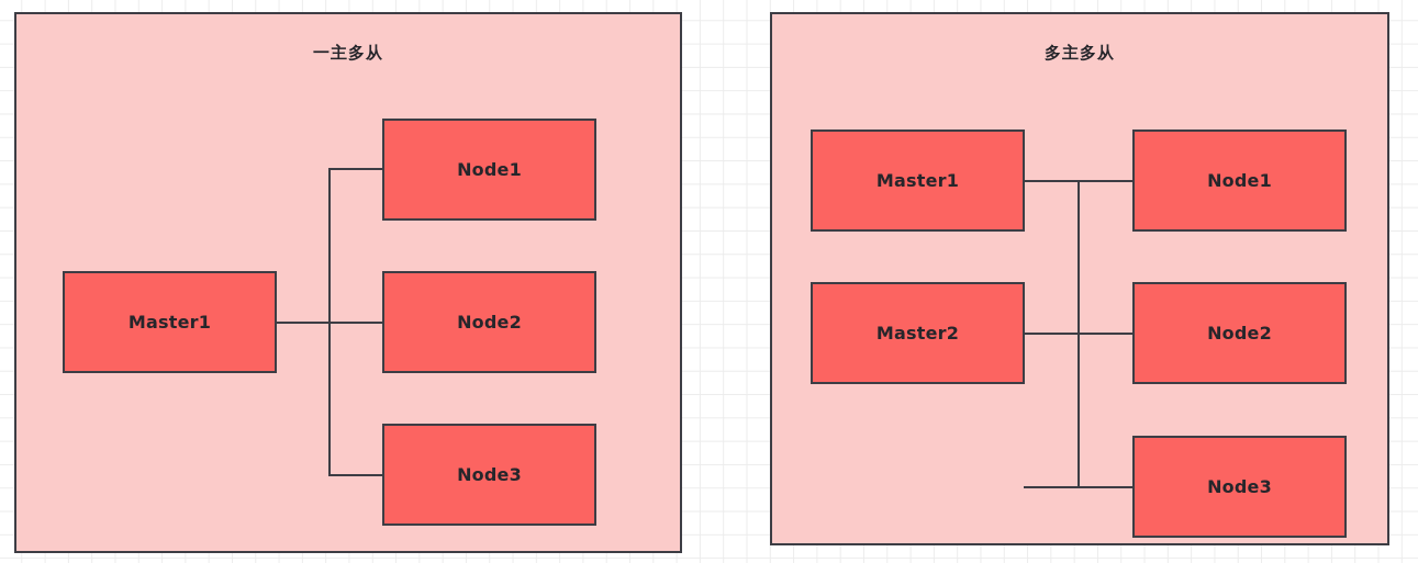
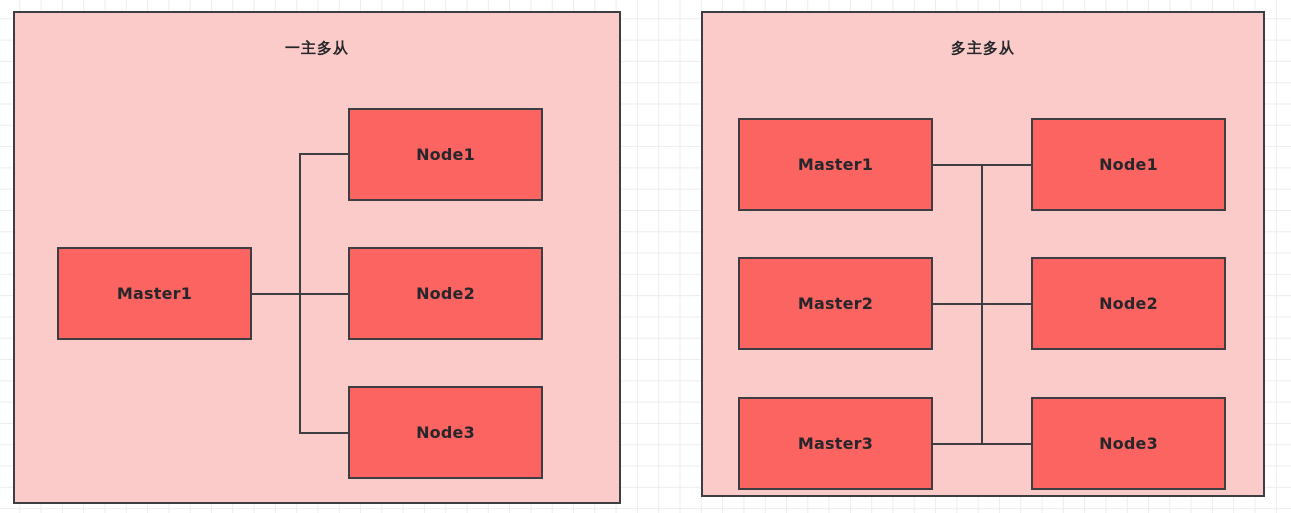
  一主多从
  Master1
  Node1
  Node2
  Node3
  多主多从
  Master1
  Master2
+ Master3
  Node1
  Node2
  Node3
